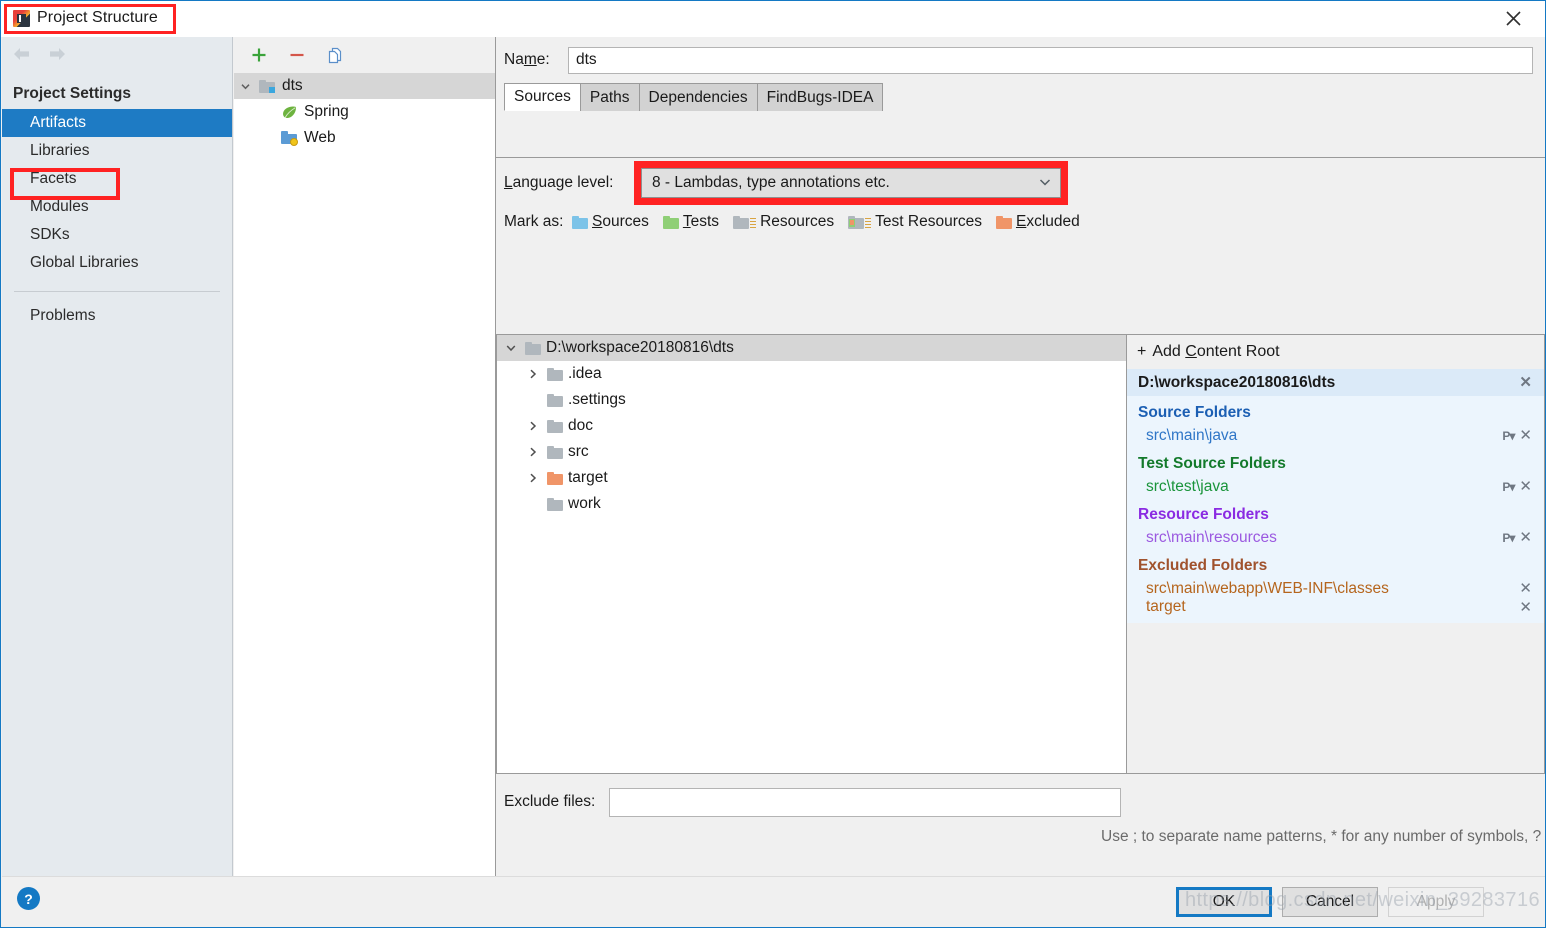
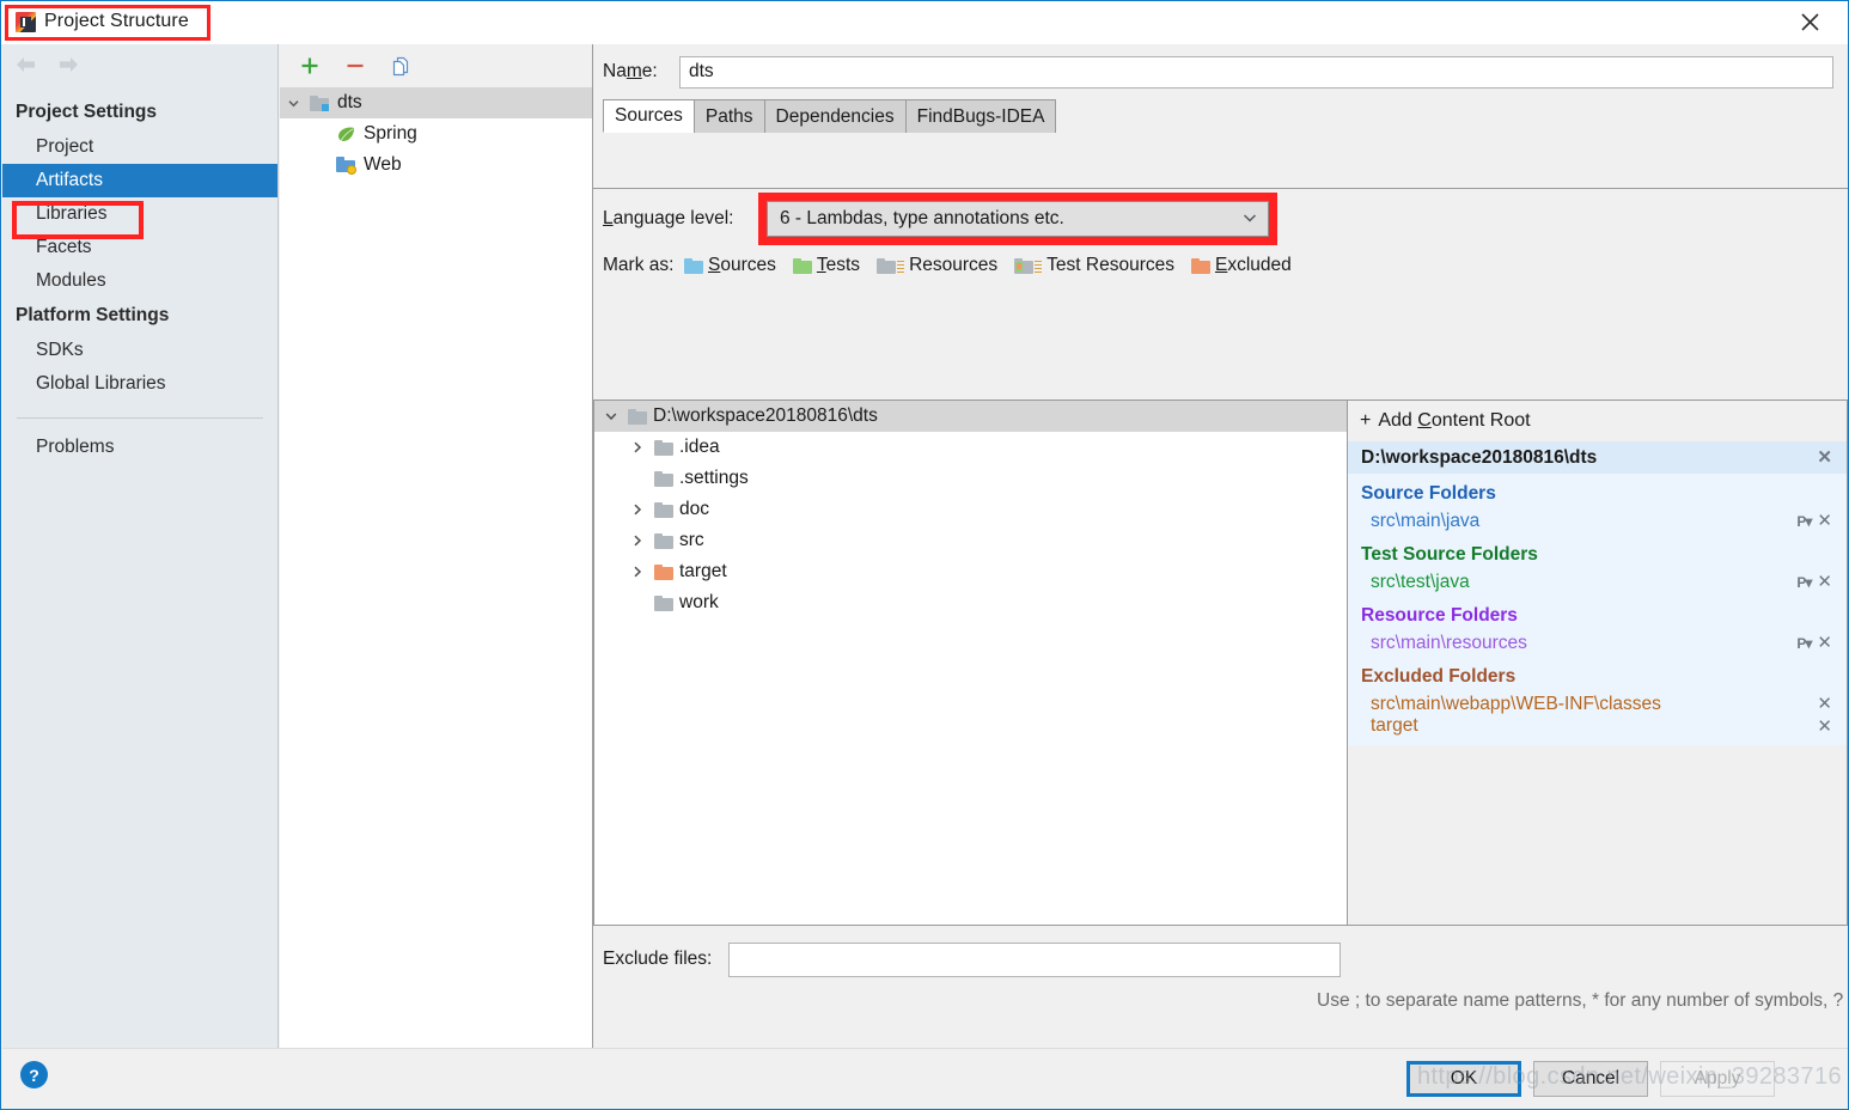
  Project Structure
  Project Settings
+ Project
  Artifacts
  Libraries
  Facets
  Modules
+ Platform Settings
  SDKs
  Global Libraries
  Problems
  dts
  Spring
  Web
  Name:
  dts
  Sources
  Paths
  Dependencies
  FindBugs-IDEA
  Language level:
- 8 - Lambdas, type annotations etc.
+ 6 - Lambdas, type annotations etc.
  Mark as:
  Sources
  Tests
  Resources
  Test Resources
  Excluded
  D:\workspace20180816\dts
  .idea
  .settings
  doc
  src
  target
  work
  +
  Add Content Root
  D:\workspace20180816\dts
  ✕
  Source Folders
  src\main\java
  P▾
  ✕
  Test Source Folders
  src\test\java
  P▾
  ✕
  Resource Folders
  src\main\resources
  P▾
  ✕
  Excluded Folders
  src\main\webapp\WEB-INF\classes
  ✕
  target
  ✕
  Exclude files:
  Use ; to separate name patterns, * for any number of symbols, ?
  ?
  OK
  Cancel
  Apply
  https://blog.csdn.net/weixin_39283716
